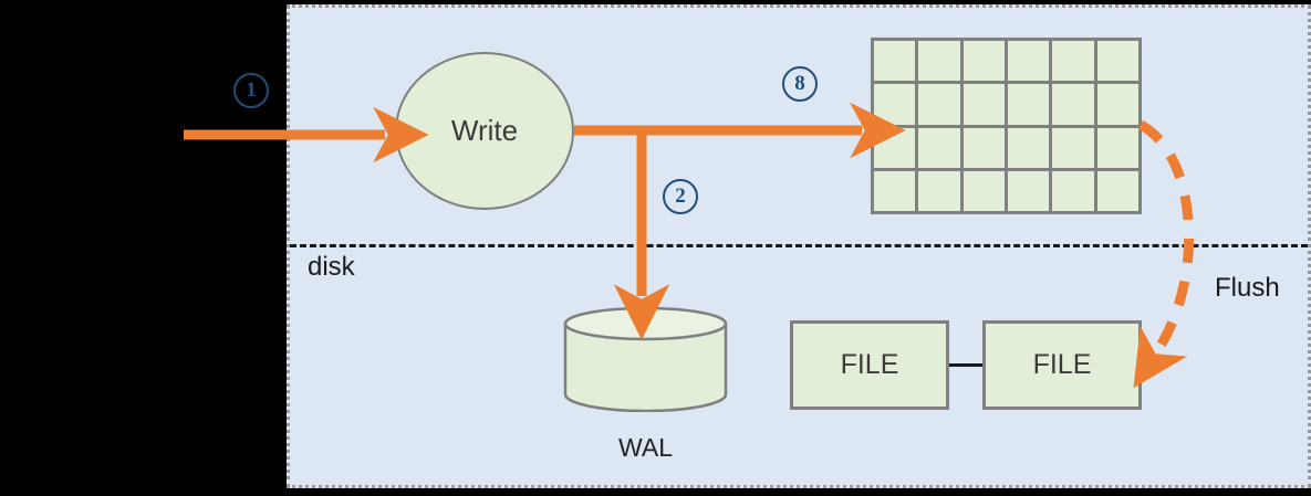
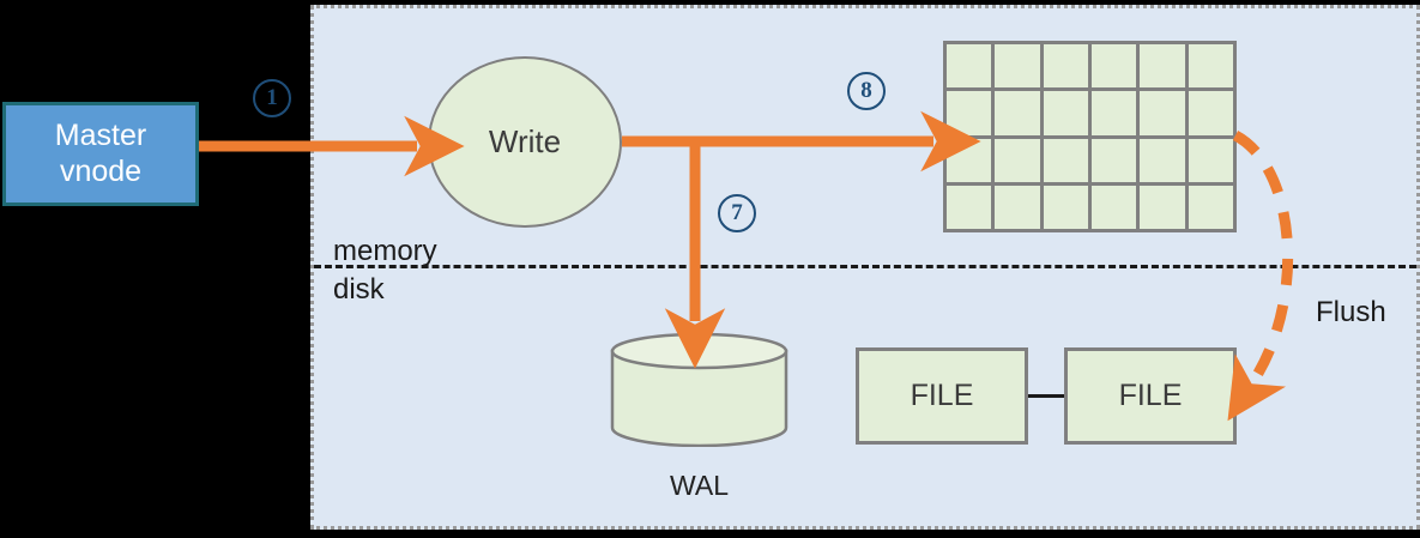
+ Master
+ vnode
  Write
  WAL
  FILE
  FILE
+ memory
  disk
  1
- 2
+ 7
  8
  Flush
